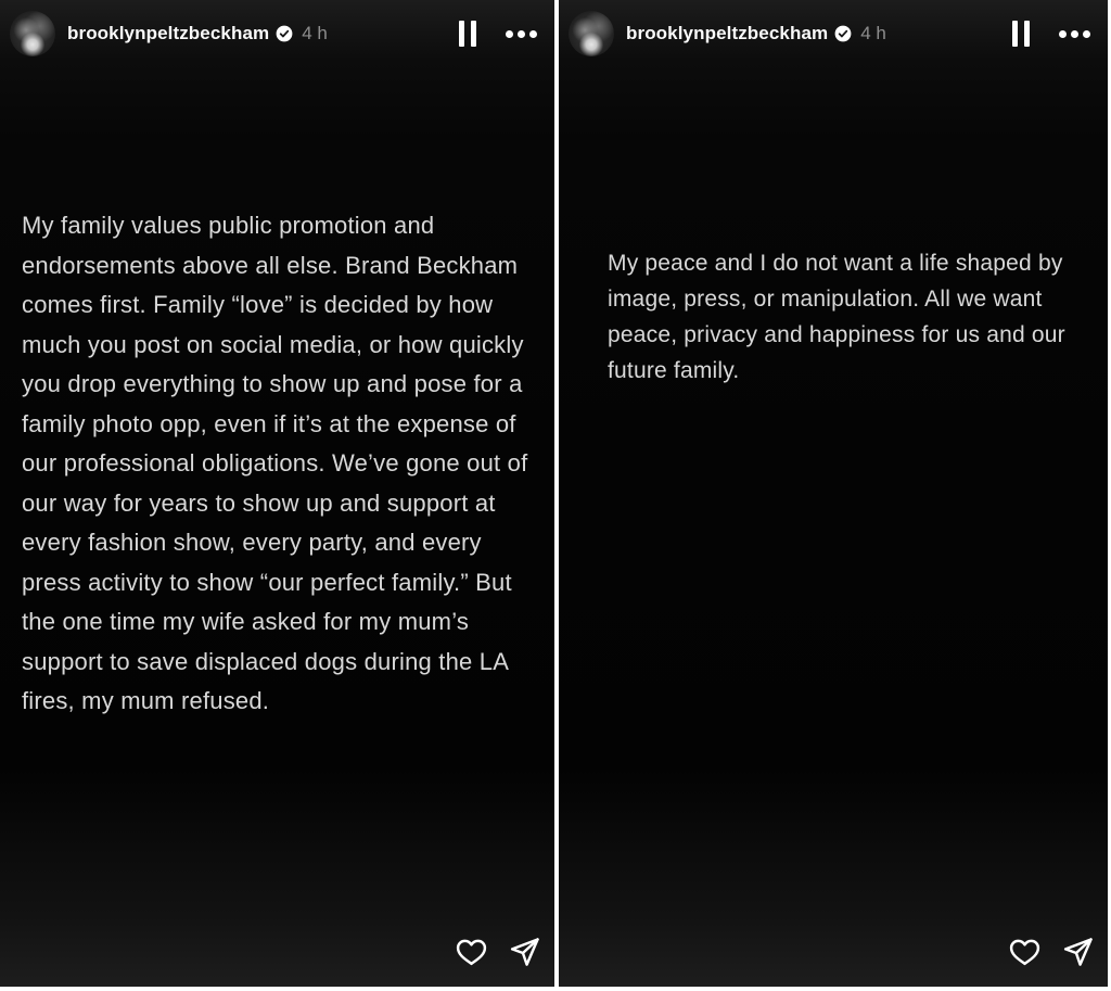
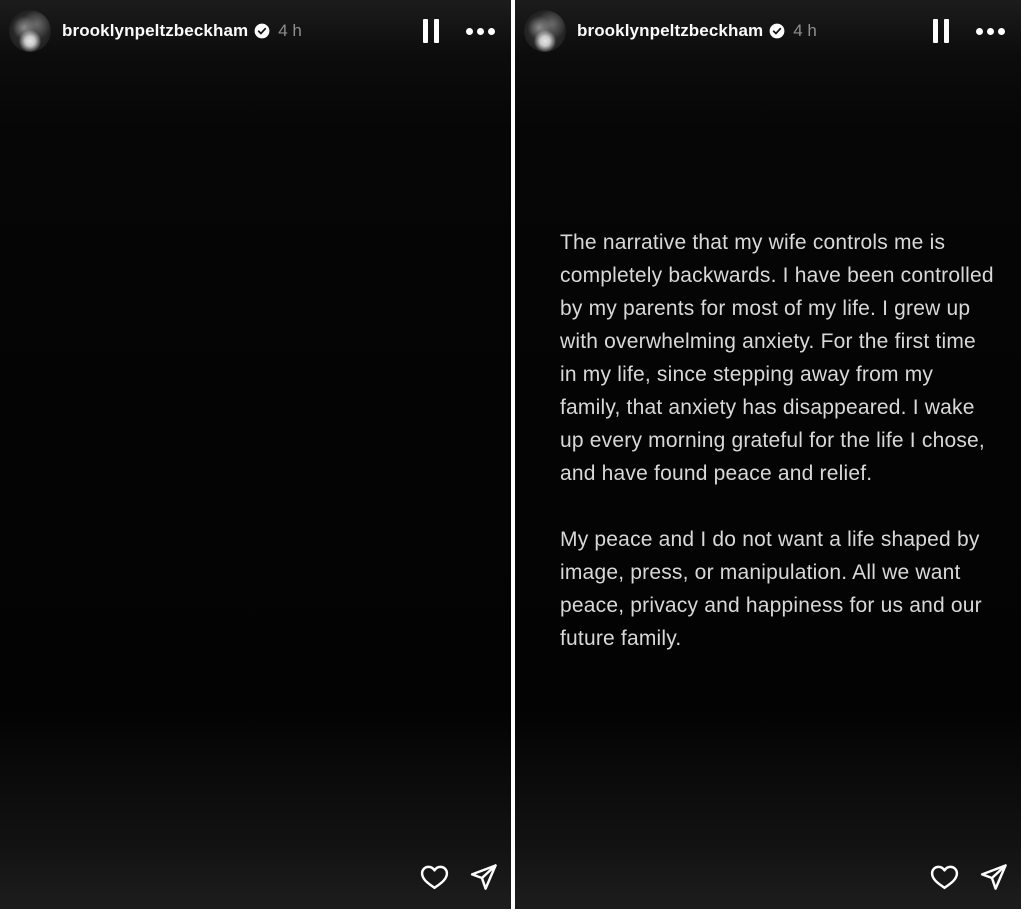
  brooklynpeltzbeckham
  4 h
- My family values public promotion and endorsements above all else. Brand Beckham comes first. Family “love” is decided by how much you post on social media, or how quickly you drop everything to show up and pose for a family photo opp, even if it’s at the expense of our professional obligations. We’ve gone out of our way for years to show up and support at every fashion show, every party, and every press activity to show “our perfect family.” But the one time my wife asked for my mum’s support to save displaced dogs during the LA fires, my mum refused.
  brooklynpeltzbeckham
  4 h
+ The narrative that my wife controls me is completely backwards. I have been controlled by my parents for most of my life. I grew up with overwhelming anxiety. For the first time in my life, since stepping away from my family, that anxiety has disappeared. I wake up every morning grateful for the life I chose, and have found peace and relief.
  My peace and I do not want a life shaped by image, press, or manipulation. All we want peace, privacy and happiness for us and our future family.
